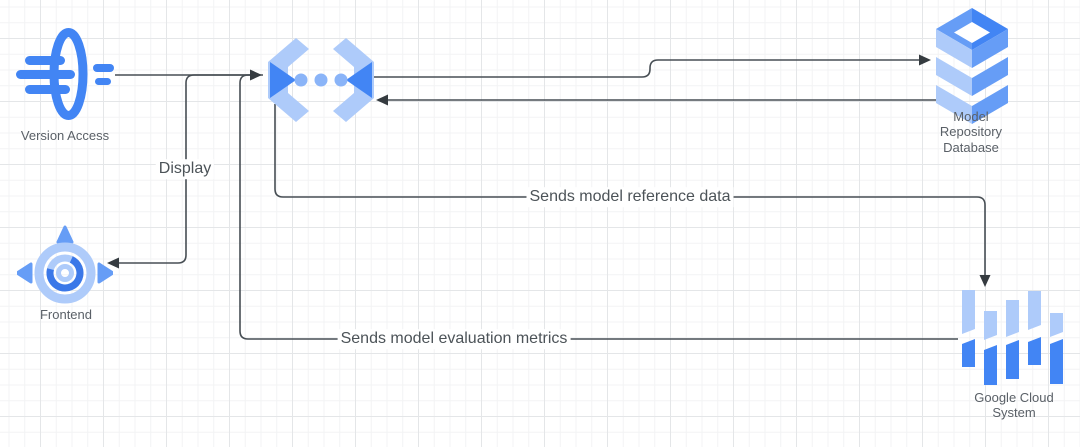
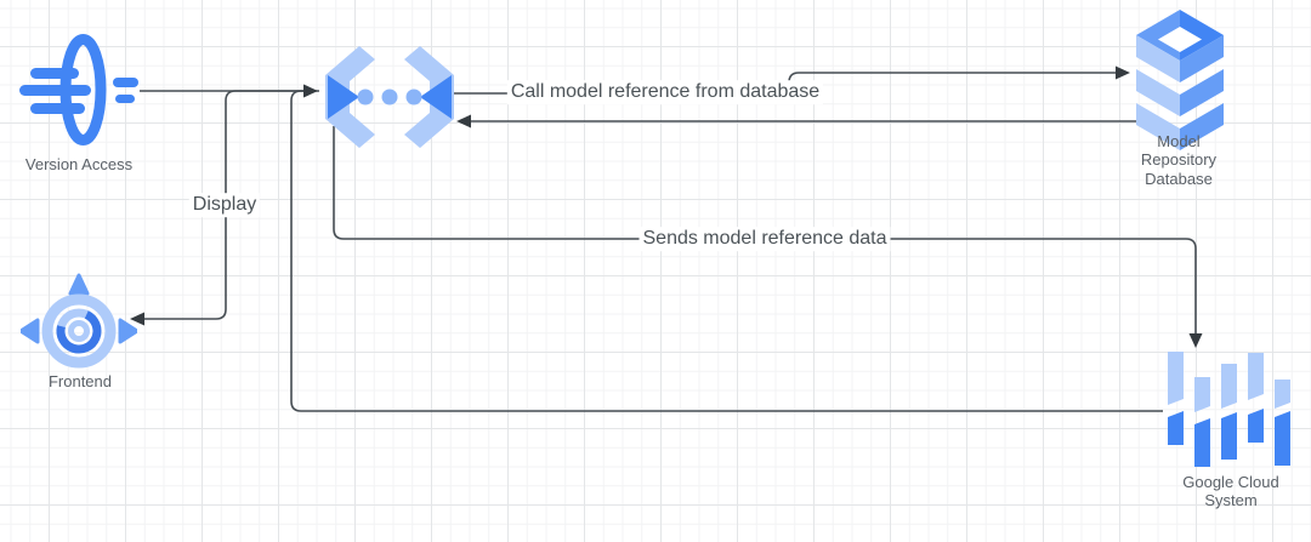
  Version Access
  Model Repository Database
  Frontend
  Google Cloud System
+ Call model reference from database
  Display
  Sends model reference data
- Sends model evaluation metrics
